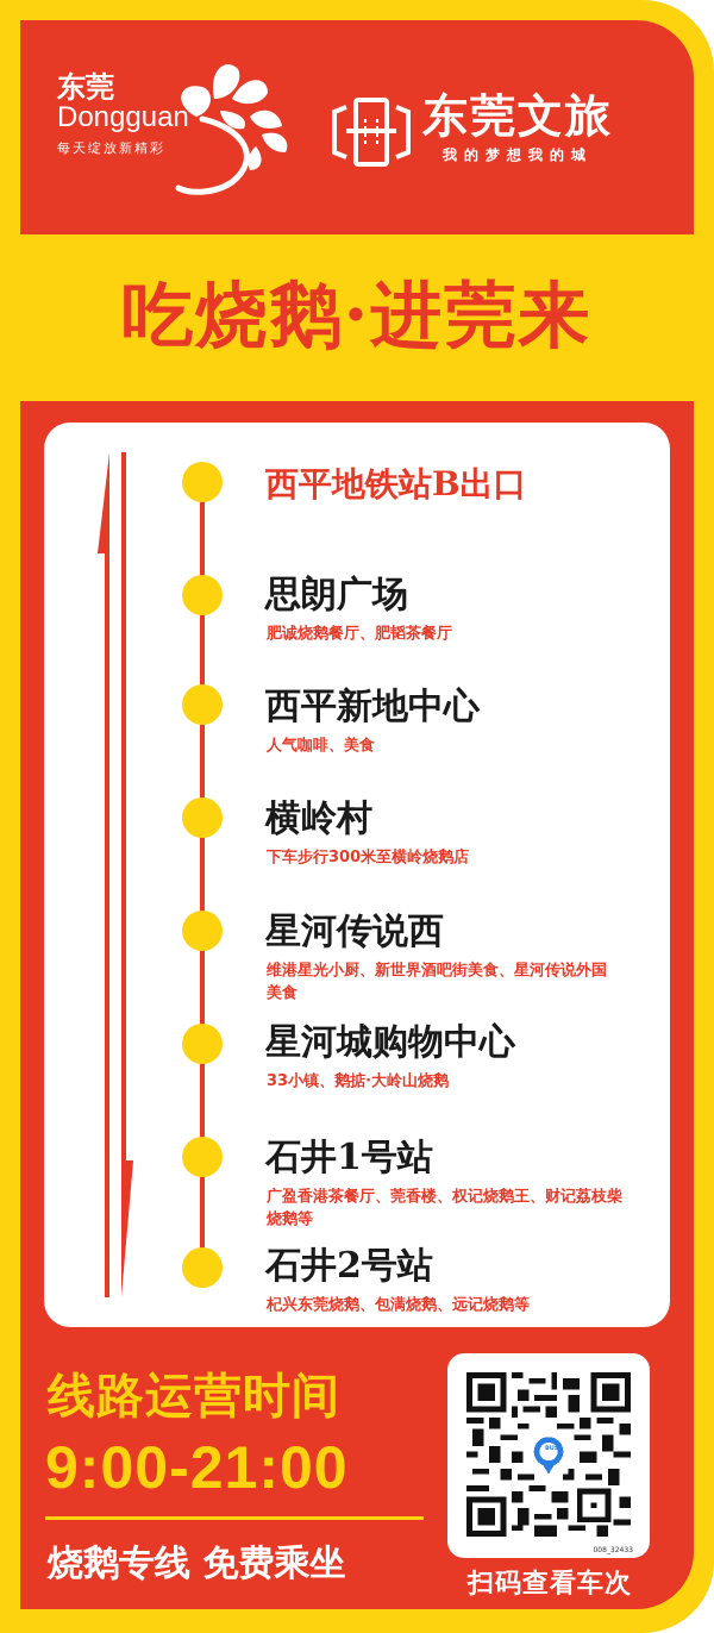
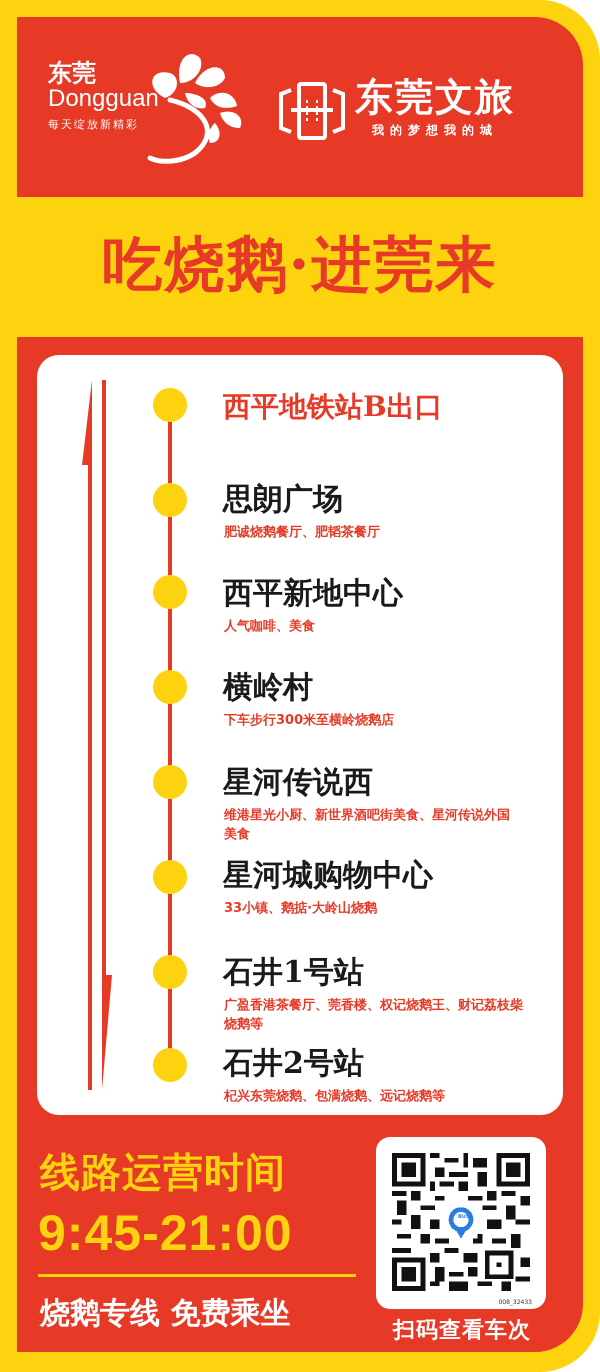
  东莞
  Dongguan
  每天绽放新精彩
  东莞文旅
  我的梦想我的城
  吃烧鹅·进莞来
  西平地铁站B出口
  思朗广场
  肥诚烧鹅餐厅、肥韬茶餐厅
  西平新地中心
  人气咖啡、美食
  横岭村
  下车步行300米至横岭烧鹅店
  星河传说西
  维港星光小厨、新世界酒吧街美食、星河传说外国美食
  星河城购物中心
  33小镇、鹅掂·大岭山烧鹅
  石井1号站
  广盈香港茶餐厅、莞香楼、权记烧鹅王、财记荔枝柴烧鹅等
  石井2号站
  杞兴东莞烧鹅、包满烧鹅、远记烧鹅等
  线路运营时间
- 9:00-21:00
+ 9:45-21:00
  烧鹅专线 免费乘坐
  扫码查看车次
